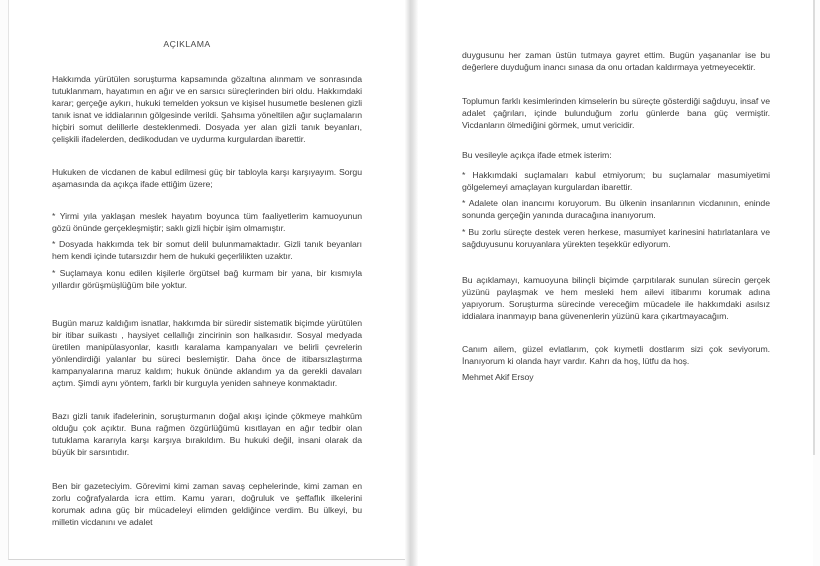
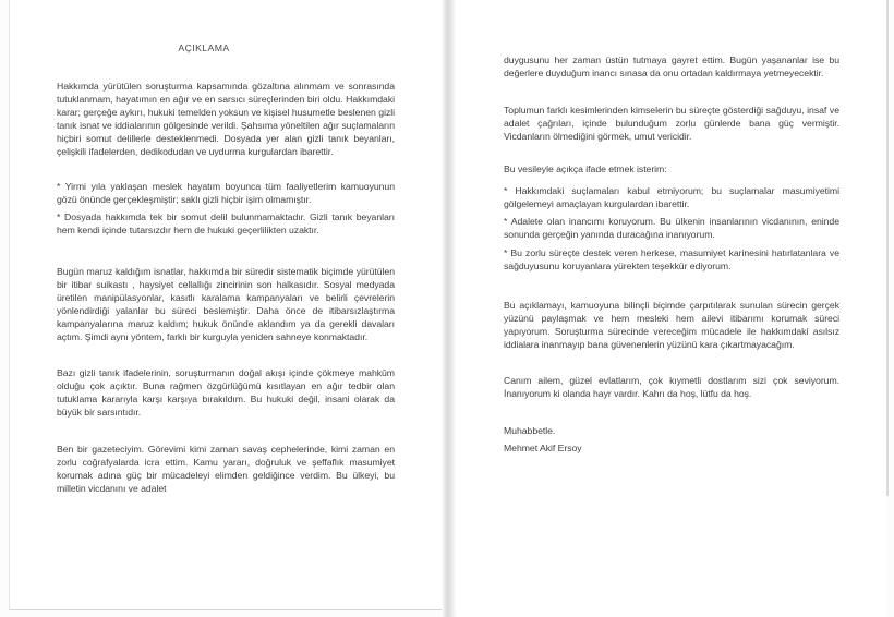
  AÇIKLAMA
  Hakkımda yürütülen soruşturma kapsamında gözaltına alınmam ve sonrasında tutuklanmam, hayatımın en ağır ve en sarsıcı süreçlerinden biri oldu. Hakkımdaki karar; gerçeğe aykırı, hukuki temelden yoksun ve kişisel husumetle beslenen gizli tanık isnat ve iddialarının gölgesinde verildi. Şahsıma yöneltilen ağır suçlamaların hiçbiri somut delillerle desteklenmedi. Dosyada yer alan gizli tanık beyanları, çelişkili ifadelerden, dedikodudan ve uydurma kurgulardan ibarettir.
- Hukuken de vicdanen de kabul edilmesi güç bir tabloyla karşı karşıyayım. Sorgu aşamasında da açıkça ifade ettiğim üzere;
  * Yirmi yıla yaklaşan meslek hayatım boyunca tüm faaliyetlerim kamuoyunun gözü önünde gerçekleşmiştir; saklı gizli hiçbir işim olmamıştır.
  * Dosyada hakkımda tek bir somut delil bulunmamaktadır. Gizli tanık beyanları hem kendi içinde tutarsızdır hem de hukuki geçerlilikten uzaktır.
- * Suçlamaya konu edilen kişilerle örgütsel bağ kurmam bir yana, bir kısmıyla yıllardır görüşmüşlüğüm bile yoktur.
  Bugün maruz kaldığım isnatlar, hakkımda bir süredir sistematik biçimde yürütülen bir itibar suikastı , haysiyet cellallığı zincirinin son halkasıdır. Sosyal medyada üretilen manipülasyonlar, kasıtlı karalama kampanyaları ve belirli çevrelerin yönlendirdiği yalanlar bu süreci beslemiştir. Daha önce de itibarsızlaştırma kampanyalarına maruz kaldım; hukuk önünde aklandım ya da gerekli davaları açtım. Şimdi aynı yöntem, farklı bir kurguyla yeniden sahneye konmaktadır.
  Bazı gizli tanık ifadelerinin, soruşturmanın doğal akışı içinde çökmeye mahkûm olduğu çok açıktır. Buna rağmen özgürlüğümü kısıtlayan en ağır tedbir olan tutuklama kararıyla karşı karşıya bırakıldım. Bu hukuki değil, insani olarak da büyük bir sarsıntıdır.
- Ben bir gazeteciyim. Görevimi kimi zaman savaş cephelerinde, kimi zaman en zorlu coğrafyalarda icra ettim. Kamu yararı, doğruluk ve şeffaflık ilkelerini korumak adına güç bir mücadeleyi elimden geldiğince verdim. Bu ülkeyi, bu milletin vicdanını ve adalet
+ Ben bir gazeteciyim. Görevimi kimi zaman savaş cephelerinde, kimi zaman en zorlu coğrafyalarda icra ettim. Kamu yararı, doğruluk ve şeffaflık masumiyet korumak adına güç bir mücadeleyi elimden geldiğince verdim. Bu ülkeyi, bu milletin vicdanını ve adalet
  duygusunu her zaman üstün tutmaya gayret ettim. Bugün yaşananlar ise bu değerlere duyduğum inancı sınasa da onu ortadan kaldırmaya yetmeyecektir.
  Toplumun farklı kesimlerinden kimselerin bu süreçte gösterdiği sağduyu, insaf ve adalet çağrıları, içinde bulunduğum zorlu günlerde bana güç vermiştir. Vicdanların ölmediğini görmek, umut vericidir.
  Bu vesileyle açıkça ifade etmek isterim:
  * Hakkımdaki suçlamaları kabul etmiyorum; bu suçlamalar masumiyetimi gölgelemeyi amaçlayan kurgulardan ibarettir.
  * Adalete olan inancımı koruyorum. Bu ülkenin insanlarının vicdanının, eninde sonunda gerçeğin yanında duracağına inanıyorum.
  * Bu zorlu süreçte destek veren herkese, masumiyet karinesini hatırlatanlara ve sağduyusunu koruyanlara yürekten teşekkür ediyorum.
- Bu açıklamayı, kamuoyuna bilinçli biçimde çarpıtılarak sunulan sürecin gerçek yüzünü paylaşmak ve hem mesleki hem ailevi itibarımı korumak adına yapıyorum. Soruşturma sürecinde vereceğim mücadele ile hakkımdaki asılsız iddialara inanmayıp bana güvenenlerin yüzünü kara çıkartmayacağım.
+ Bu açıklamayı, kamuoyuna bilinçli biçimde çarpıtılarak sunulan sürecin gerçek yüzünü paylaşmak ve hem mesleki hem ailevi itibarımı korumak süreci yapıyorum. Soruşturma sürecinde vereceğim mücadele ile hakkımdaki asılsız iddialara inanmayıp bana güvenenlerin yüzünü kara çıkartmayacağım.
  Canım ailem, güzel evlatlarım, çok kıymetli dostlarım sizi çok seviyorum. İnanıyorum ki olanda hayr vardır. Kahrı da hoş, lütfu da hoş.
+ Muhabbetle.
  Mehmet Akif Ersoy
